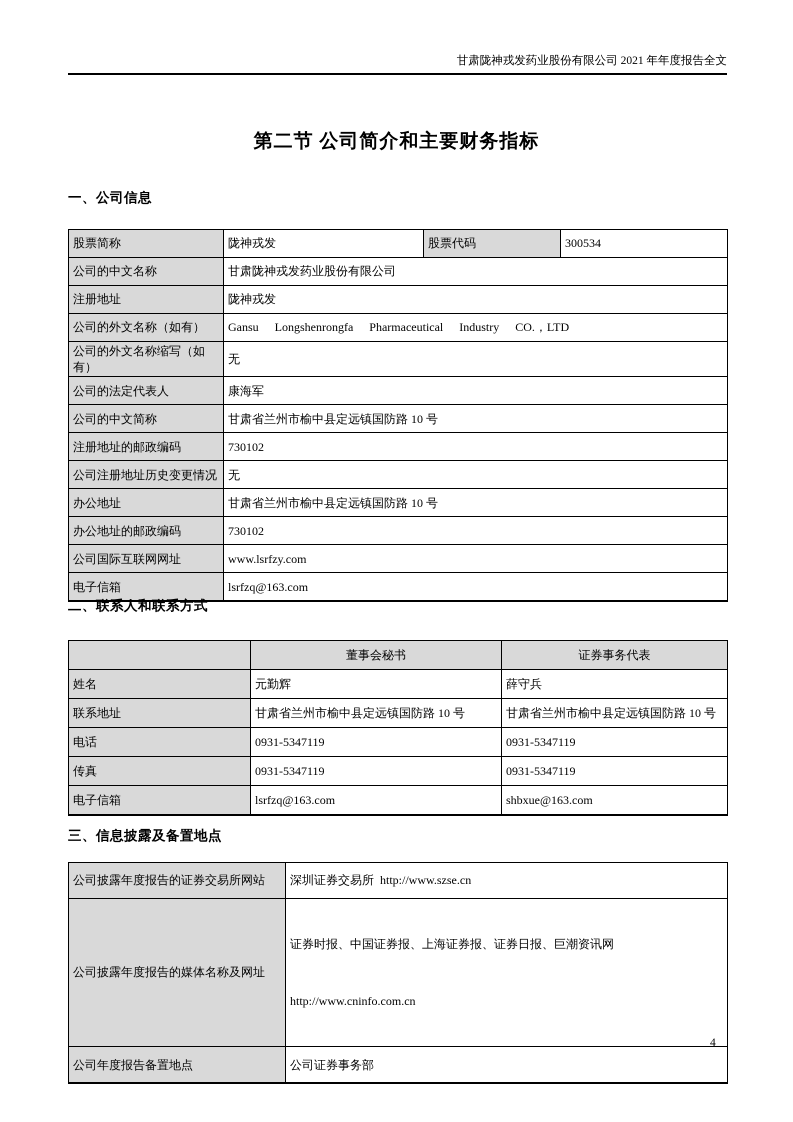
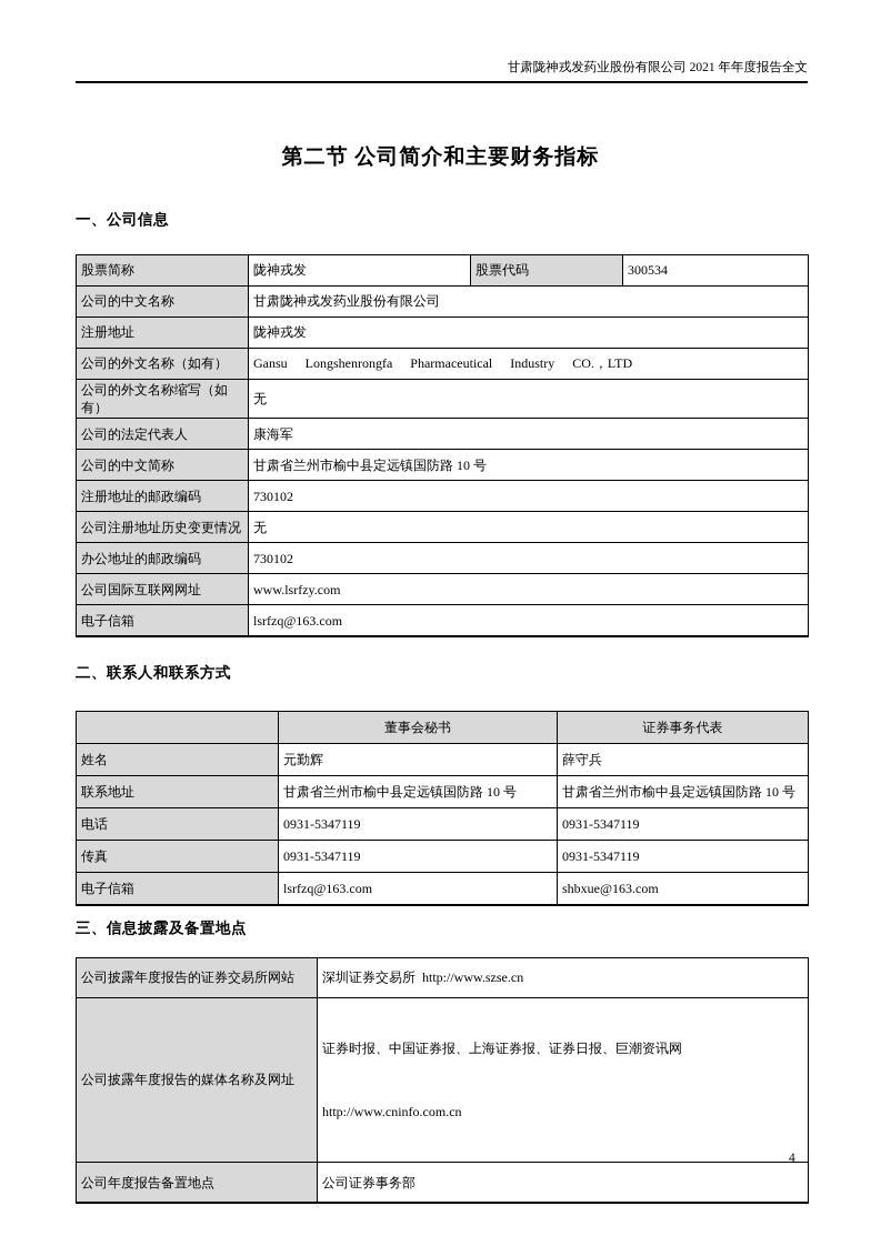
  甘肃陇神戎发药业股份有限公司 2021 年年度报告全文
  第二节 公司简介和主要财务指标
  一、公司信息
  股票简称	陇神戎发	股票代码	300534
  公司的中文名称	甘肃陇神戎发药业股份有限公司
  注册地址	陇神戎发
  公司的外文名称（如有）	Gansu Longshenrongfa Pharmaceutical Industry CO.，LTD
  公司的外文名称缩写（如有）	无
  公司的法定代表人	康海军
  公司的中文简称	甘肃省兰州市榆中县定远镇国防路 10 号
  注册地址的邮政编码	730102
  公司注册地址历史变更情况	无
- 办公地址	甘肃省兰州市榆中县定远镇国防路 10 号
  办公地址的邮政编码	730102
  公司国际互联网网址	www.lsrfzy.com
  电子信箱	lsrfzq@163.com
  二、联系人和联系方式
  	董事会秘书	证券事务代表
  姓名	元勤辉	薛守兵
  联系地址	甘肃省兰州市榆中县定远镇国防路 10 号	甘肃省兰州市榆中县定远镇国防路 10 号
  电话	0931-5347119	0931-5347119
  传真	0931-5347119	0931-5347119
  电子信箱	lsrfzq@163.com	shbxue@163.com
  三、信息披露及备置地点
  公司披露年度报告的证券交易所网站	深圳证券交易所 http://www.szse.cn
  公司披露年度报告的媒体名称及网址	证券时报、中国证券报、上海证券报、证券日报、巨潮资讯网 http://www.cninfo.com.cn
  公司年度报告备置地点	公司证券事务部
  4
